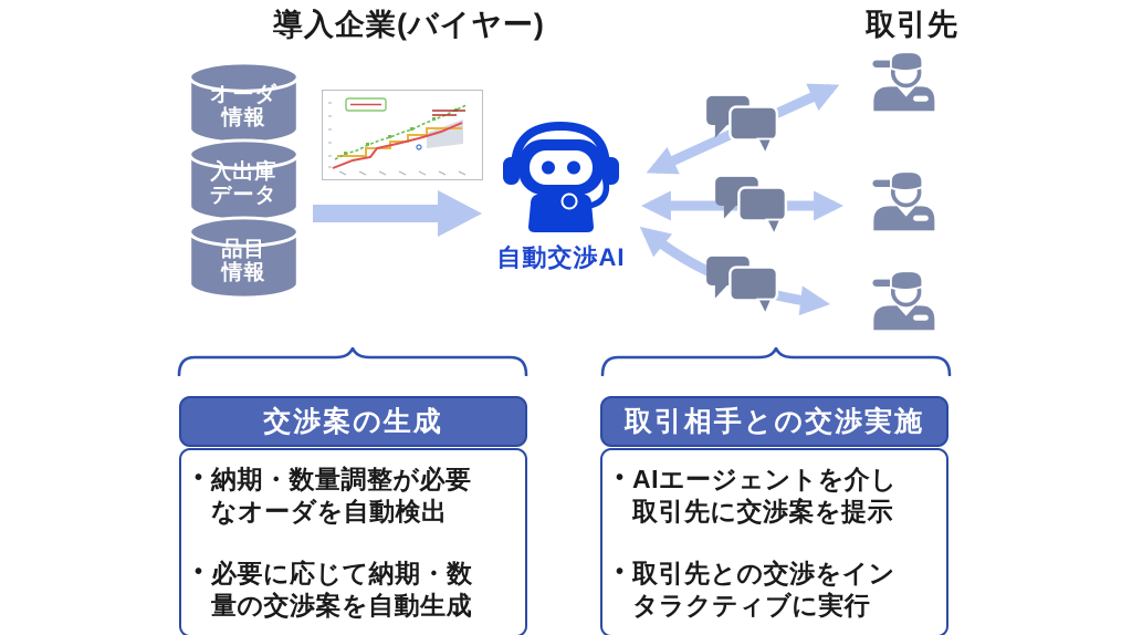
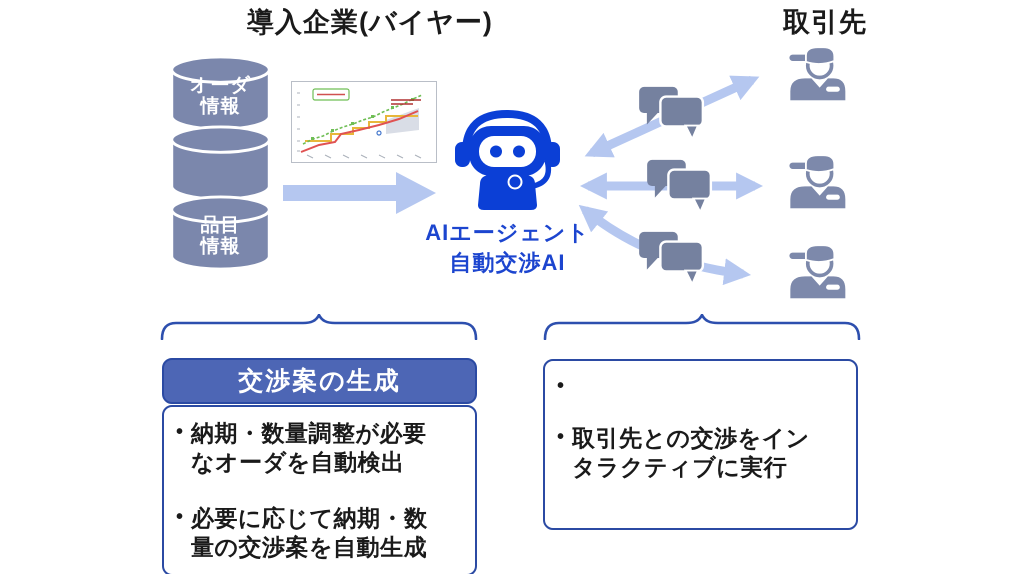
  導入企業(バイヤー)
  取引先
  オーダ
  情報
- 入出庫
- データ
  品目
  情報
+ AIエージェント
  自動交渉AI
  交渉案の生成
  •
  納期・数量調整が必要
  なオーダを自動検出
  •
  必要に応じて納期・数
  量の交渉案を自動生成
- 取引相手との交渉実施
  •
- AIエージェントを介し
- 取引先に交渉案を提示
  •
  取引先との交渉をイン
  タラクティブに実行
